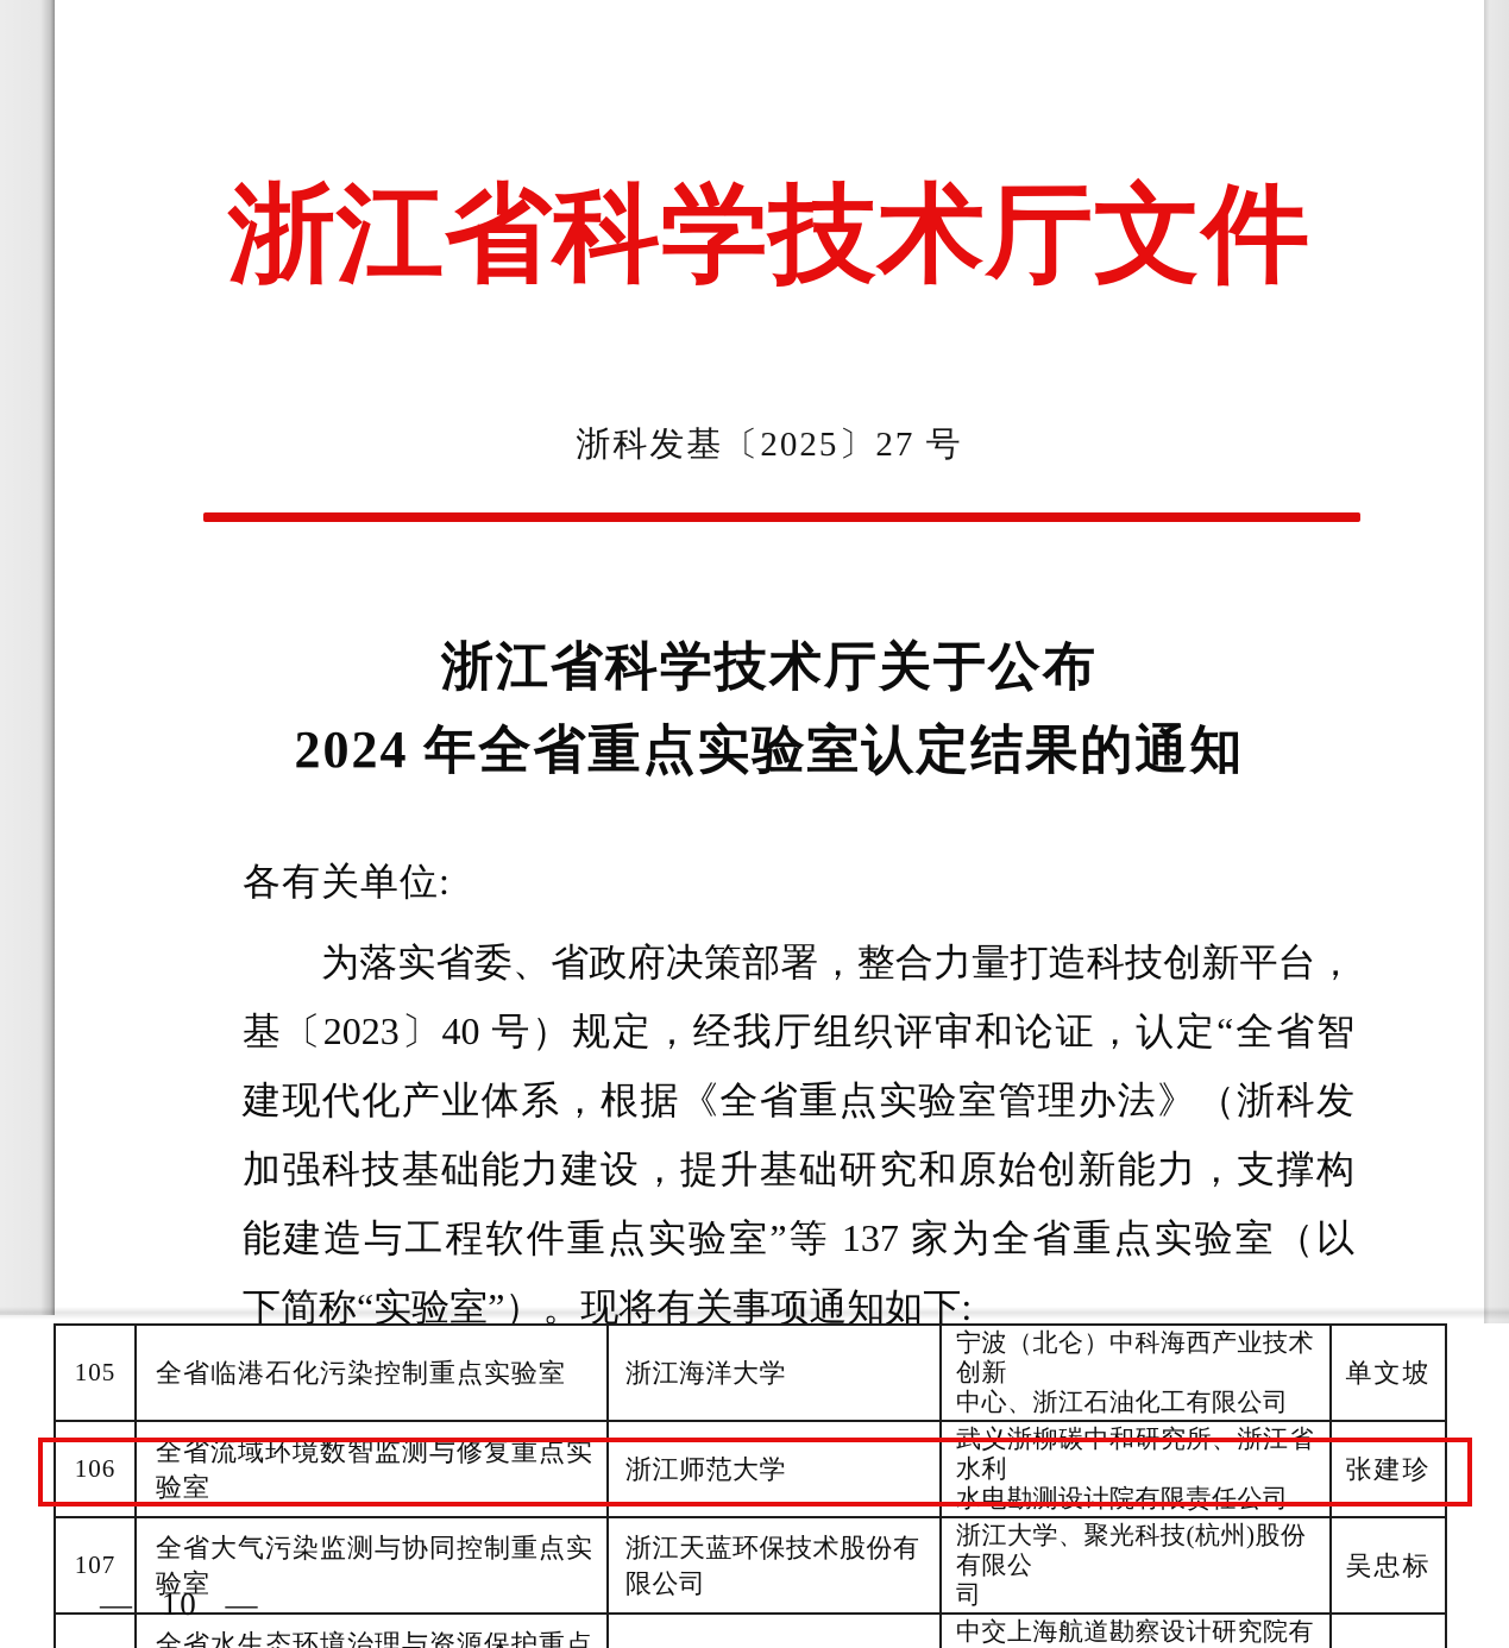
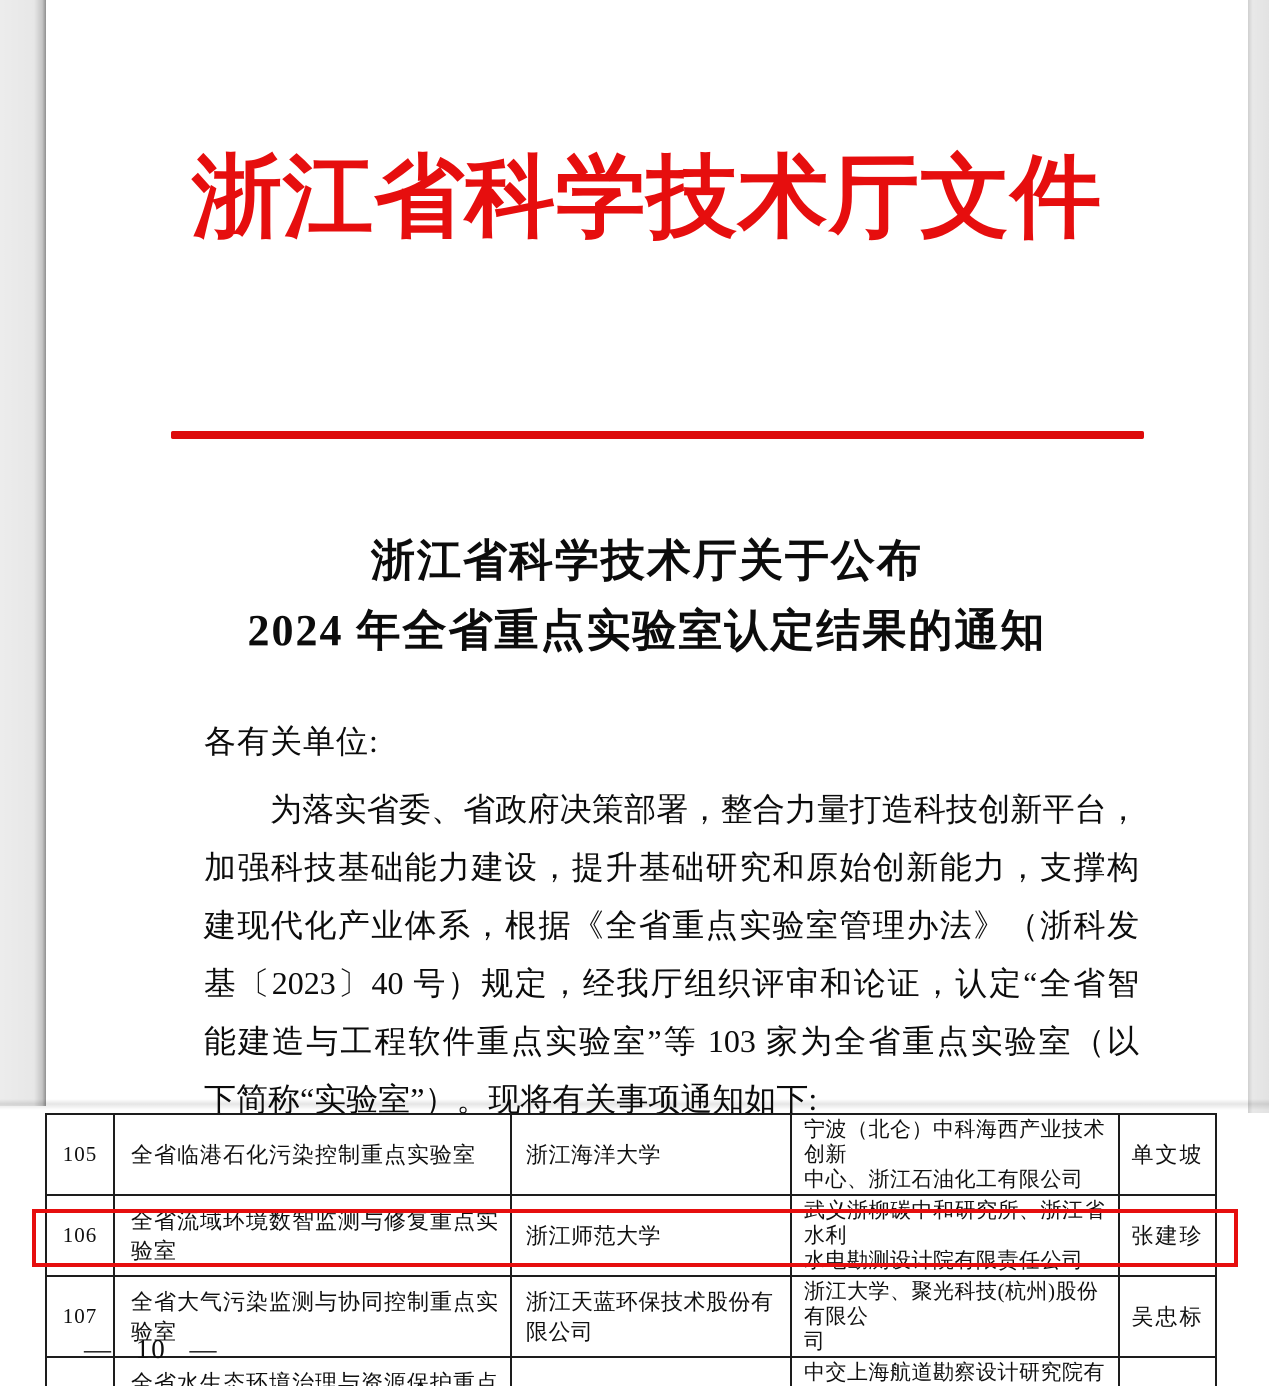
  浙江省科学技术厅文件
- 浙科发基〔2025〕27 号
  浙江省科学技术厅关于公布
  2024 年全省重点实验室认定结果的通知
  各有关单位:
  为落实省委、省政府决策部署，整合力量打造科技创新平台，
- 基〔2023〕40 号）规定，经我厅组织评审和论证，认定“全省智
+ 加强科技基础能力建设，提升基础研究和原始创新能力，支撑构
  建现代化产业体系，根据《全省重点实验室管理办法》（浙科发
- 加强科技基础能力建设，提升基础研究和原始创新能力，支撑构
+ 基〔2023〕40 号）规定，经我厅组织评审和论证，认定“全省智
- 能建造与工程软件重点实验室”等 137 家为全省重点实验室（以
+ 能建造与工程软件重点实验室”等 103 家为全省重点实验室（以
  105	全省临港石化污染控制重点实验室	浙江海洋大学	宁波（北仑）中科海西产业技术创新 中心、浙江石油化工有限公司	单文坡
  106	全省流域环境数智监测与修复重点实验室	浙江师范大学	武义浙柳碳中和研究所、浙江省水利 水电勘测设计院有限责任公司	张建珍
  107	全省大气污染监测与协同控制重点实验室	浙江天蓝环保技术股份有限公司	浙江大学、聚光科技(杭州)股份有限公 司	吴忠标
  — 10 —
